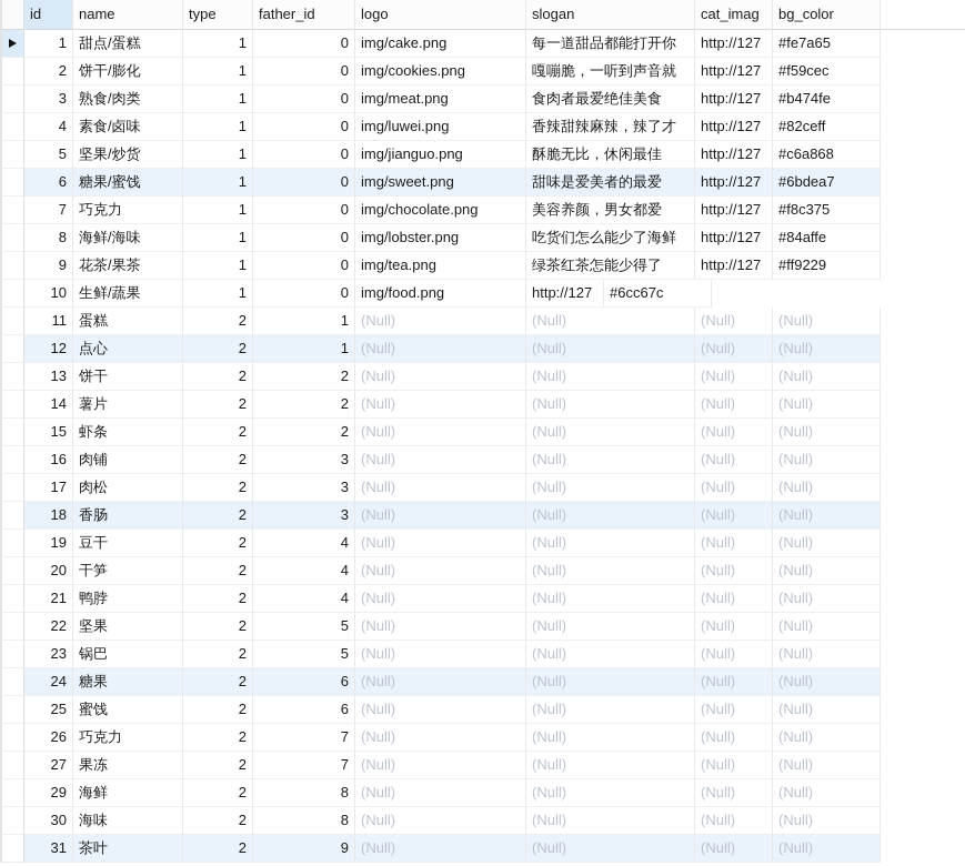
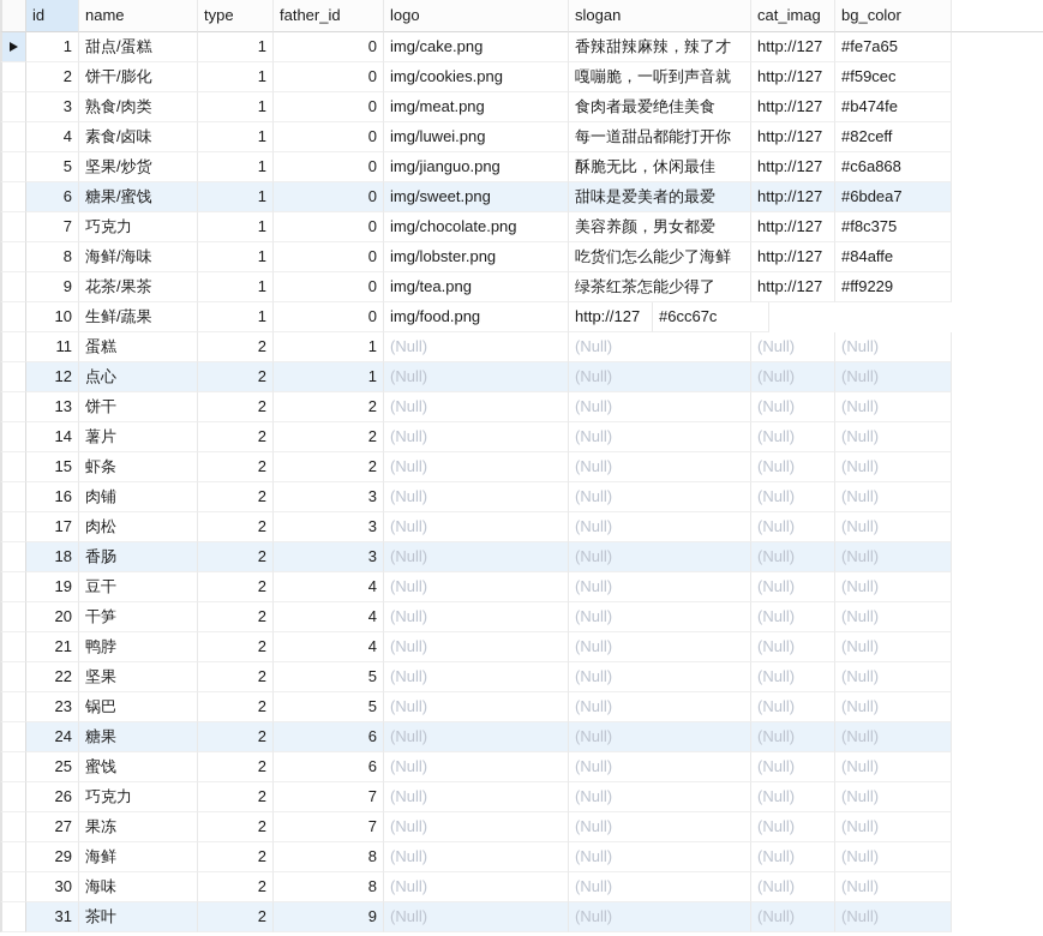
  id
  name
  type
  father_id
  logo
  slogan
  cat_imag
  bg_color
  1
  甜点/蛋糕
  1
  0
  img/cake.png
- 每一道甜品都能打开你
+ 香辣甜辣麻辣，辣了才
  http://127
  #fe7a65
  2
  饼干/膨化
  1
  0
  img/cookies.png
  嘎嘣脆，一听到声音就
  http://127
  #f59cec
  3
  熟食/肉类
  1
  0
  img/meat.png
  食肉者最爱绝佳美食
  http://127
  #b474fe
  4
  素食/卤味
  1
  0
  img/luwei.png
- 香辣甜辣麻辣，辣了才
+ 每一道甜品都能打开你
  http://127
  #82ceff
  5
  坚果/炒货
  1
  0
  img/jianguo.png
  酥脆无比，休闲最佳
  http://127
  #c6a868
  6
  糖果/蜜饯
  1
  0
  img/sweet.png
  甜味是爱美者的最爱
  http://127
  #6bdea7
  7
  巧克力
  1
  0
  img/chocolate.png
  美容养颜，男女都爱
  http://127
  #f8c375
  8
  海鲜/海味
  1
  0
  img/lobster.png
  吃货们怎么能少了海鲜
  http://127
  #84affe
  9
  花茶/果茶
  1
  0
  img/tea.png
  绿茶红茶怎能少得了
  http://127
  #ff9229
  10
  生鲜/蔬果
  1
  0
  img/food.png
  http://127
  #6cc67c
  11
  蛋糕
  2
  1
  (Null)
  (Null)
  (Null)
  (Null)
  12
  点心
  2
  1
  (Null)
  (Null)
  (Null)
  (Null)
  13
  饼干
  2
  2
  (Null)
  (Null)
  (Null)
  (Null)
  14
  薯片
  2
  2
  (Null)
  (Null)
  (Null)
  (Null)
  15
  虾条
  2
  2
  (Null)
  (Null)
  (Null)
  (Null)
  16
  肉铺
  2
  3
  (Null)
  (Null)
  (Null)
  (Null)
  17
  肉松
  2
  3
  (Null)
  (Null)
  (Null)
  (Null)
  18
  香肠
  2
  3
  (Null)
  (Null)
  (Null)
  (Null)
  19
  豆干
  2
  4
  (Null)
  (Null)
  (Null)
  (Null)
  20
  干笋
  2
  4
  (Null)
  (Null)
  (Null)
  (Null)
  21
  鸭脖
  2
  4
  (Null)
  (Null)
  (Null)
  (Null)
  22
  坚果
  2
  5
  (Null)
  (Null)
  (Null)
  (Null)
  23
  锅巴
  2
  5
  (Null)
  (Null)
  (Null)
  (Null)
  24
  糖果
  2
  6
  (Null)
  (Null)
  (Null)
  (Null)
  25
  蜜饯
  2
  6
  (Null)
  (Null)
  (Null)
  (Null)
  26
  巧克力
  2
  7
  (Null)
  (Null)
  (Null)
  (Null)
  27
  果冻
  2
  7
  (Null)
  (Null)
  (Null)
  (Null)
  29
  海鲜
  2
  8
  (Null)
  (Null)
  (Null)
  (Null)
  30
  海味
  2
  8
  (Null)
  (Null)
  (Null)
  (Null)
  31
  茶叶
  2
  9
  (Null)
  (Null)
  (Null)
  (Null)
